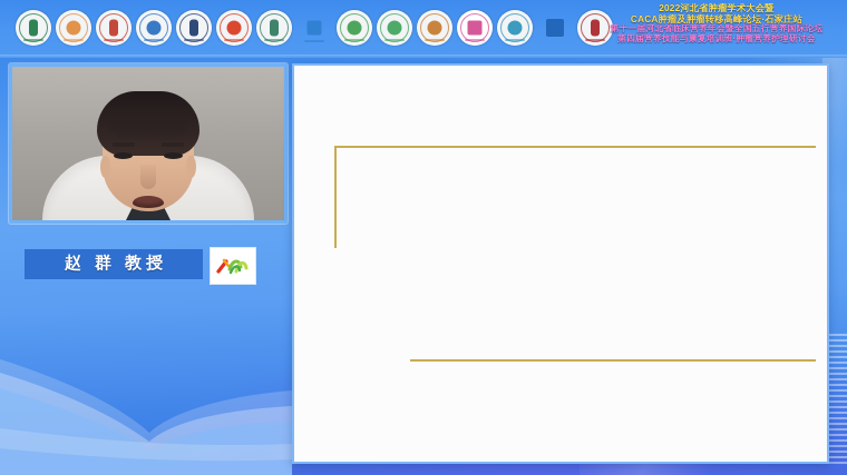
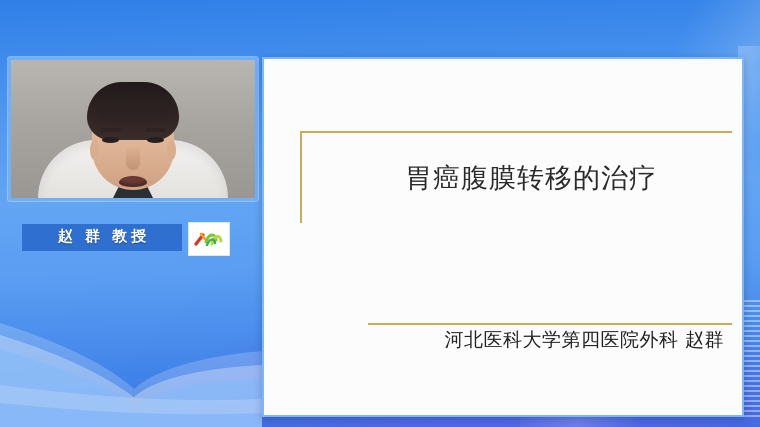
- 2022河北省肿瘤学术大会暨
- CACA肿瘤及肿瘤转移高峰论坛·石家庄站
- 第十一届河北省临床营养年会暨全国五行营养国际论坛
- 第四届营养技能与康复培训班·肿瘤营养护理研讨会
  赵 群 教授
+ 胃癌腹膜转移的治疗
+ 河北医科大学第四医院外科 赵群
